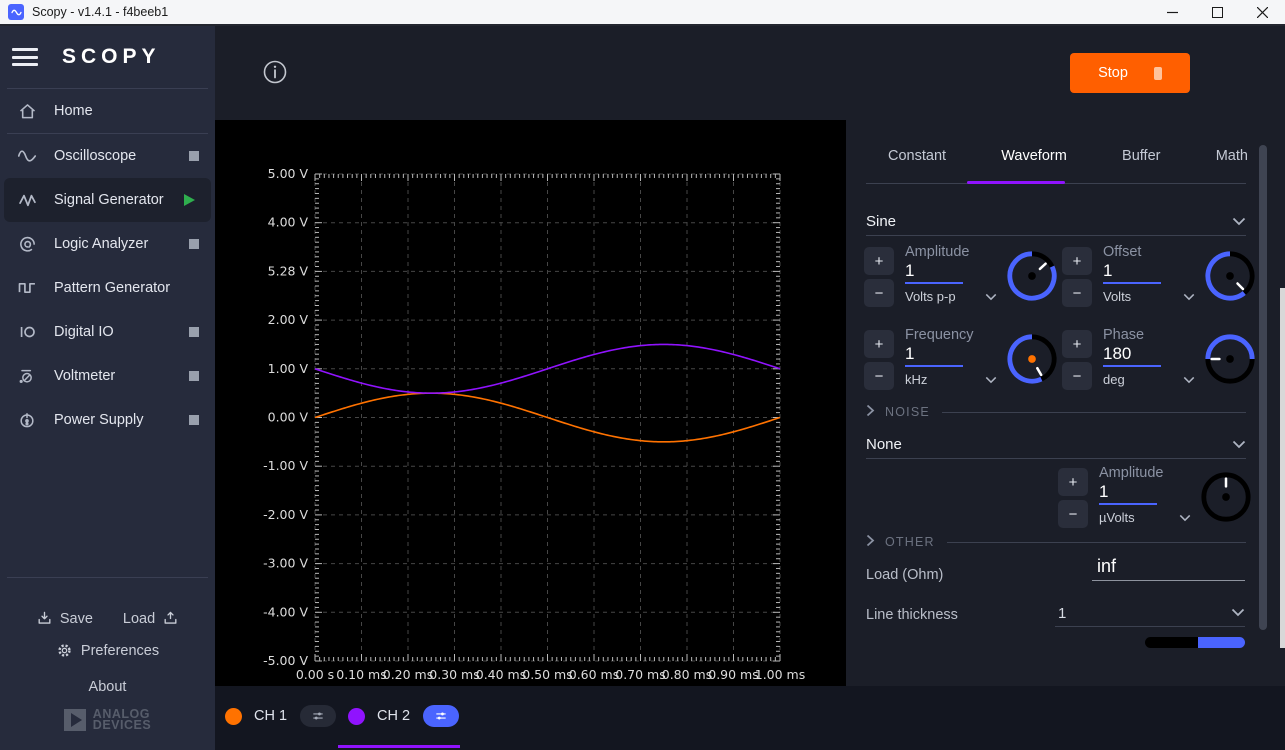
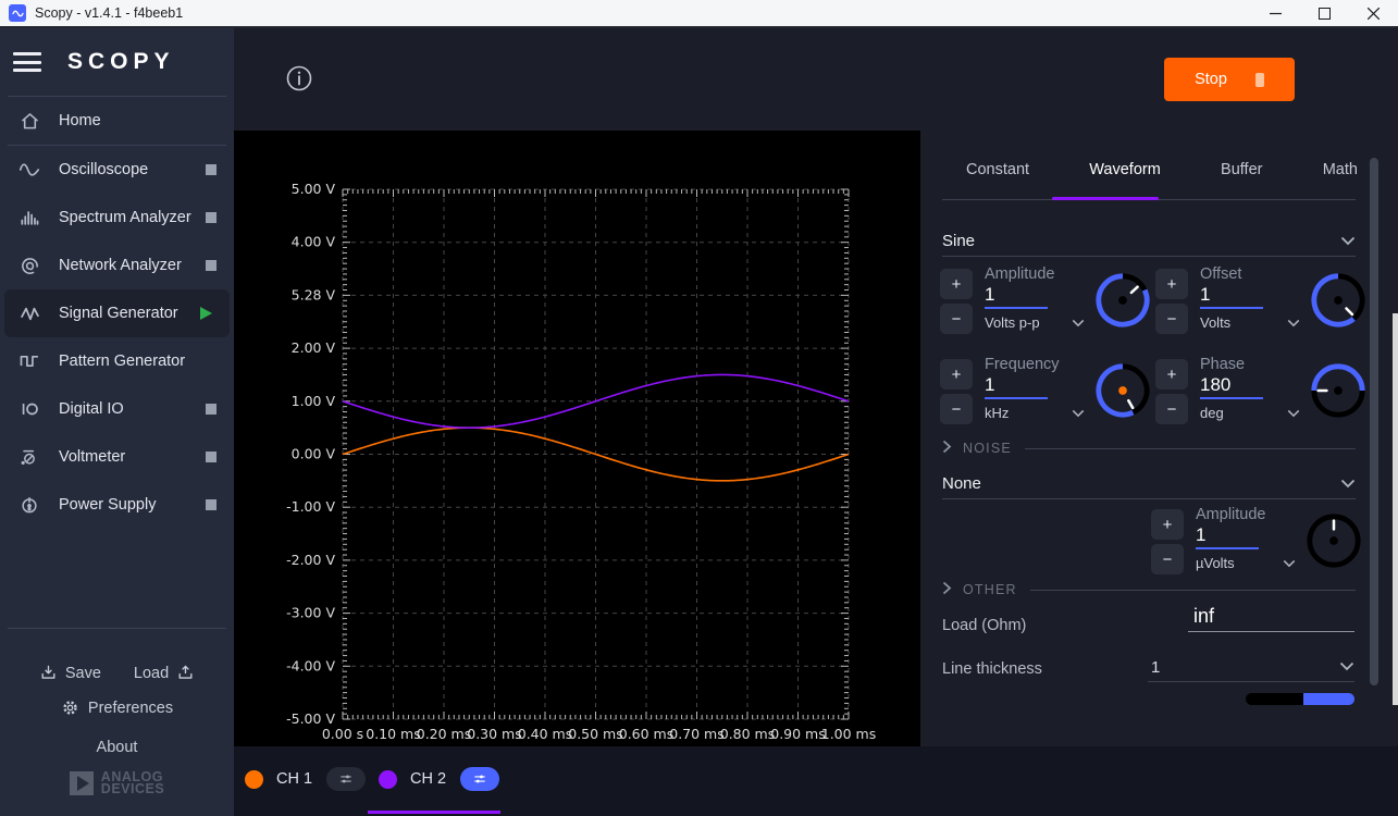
  Scopy - v1.4.1 - f4beeb1
  SCOPY
  Home
  Oscilloscope
+ Spectrum Analyzer
+ Network Analyzer
  Signal Generator
- Logic Analyzer
  Pattern Generator
  Digital IO
  Voltmeter
  Power Supply
  Save
  Load
  Preferences
  About
  ANALOG
  DEVICES
  Stop
  5.00 V
  4.00 V
  5.28 V
  2.00 V
  1.00 V
  0.00 V
  -1.00 V
  -2.00 V
  -3.00 V
  -4.00 V
  -5.00 V
  0.00 s
  0.10 ms
  0.20 ms
  0.30 ms
  0.40 ms
  0.50 ms
  0.60 ms
  0.70 ms
  0.80 ms
  0.90 ms
  1.00 ms
  Constant
  Waveform
  Buffer
  Math
  Sine
  +
  −
  Amplitude
  1
  Volts p-p
  +
  −
  Offset
  1
  Volts
  +
  −
  Frequency
  1
  kHz
  +
  −
  Phase
  180
  deg
  NOISE
  None
  +
  −
  Amplitude
  1
  µVolts
  OTHER
  Load (Ohm)
  inf
  Line thickness
  1
  CH 1
  CH 2
